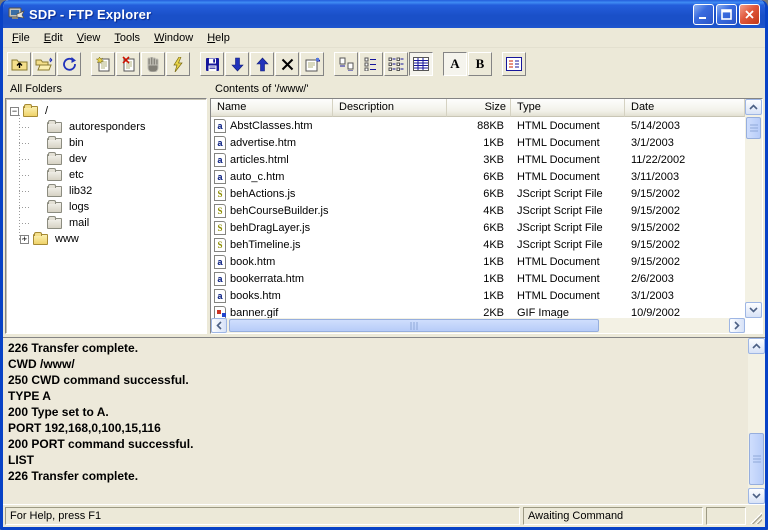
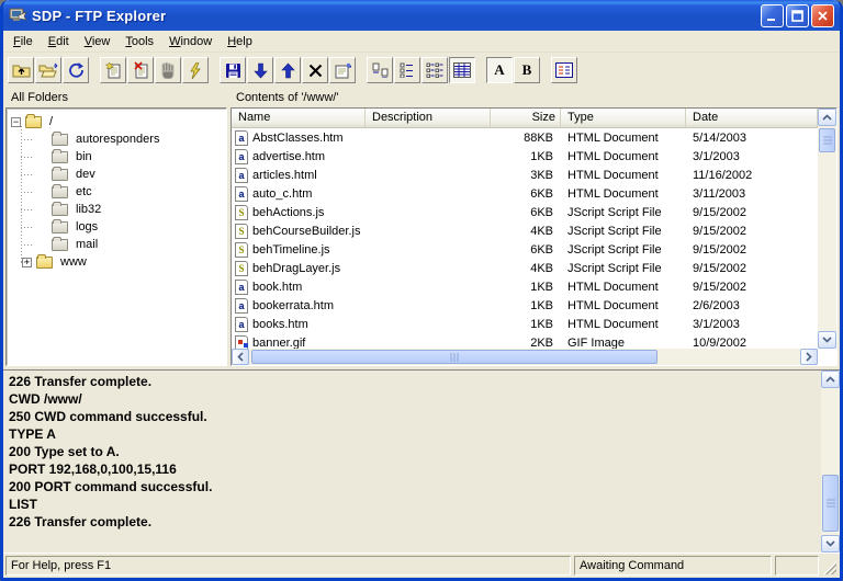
  SDP - FTP Explorer
  File
  Edit
  View
  Tools
  Window
  Help
  A
  B
  All Folders
  −
  /
  autoresponders
  bin
  dev
  etc
  lib32
  logs
  mail
  www
  Contents of '/www/'
  Name
  Description
  Size
  Type
  Date
  AbstClasses.htm
  88KB
  HTML Document
  5/14/2003
  advertise.htm
  1KB
  HTML Document
  3/1/2003
  articles.html
  3KB
  HTML Document
- 11/22/2002
+ 11/16/2002
  auto_c.htm
  6KB
  HTML Document
  3/11/2003
  behActions.js
  6KB
  JScript Script File
  9/15/2002
  behCourseBuilder.js
  4KB
  JScript Script File
  9/15/2002
- behDragLayer.js
+ behTimeline.js
  6KB
  JScript Script File
  9/15/2002
- behTimeline.js
+ behDragLayer.js
  4KB
  JScript Script File
  9/15/2002
  book.htm
  1KB
  HTML Document
  9/15/2002
  bookerrata.htm
  1KB
  HTML Document
  2/6/2003
  books.htm
  1KB
  HTML Document
  3/1/2003
  banner.gif
  2KB
  GIF Image
  10/9/2002
  226 Transfer complete.
  CWD /www/
  250 CWD command successful.
  TYPE A
  200 Type set to A.
  PORT 192,168,0,100,15,116
  200 PORT command successful.
  LIST
  226 Transfer complete.
  For Help, press F1
  Awaiting Command
